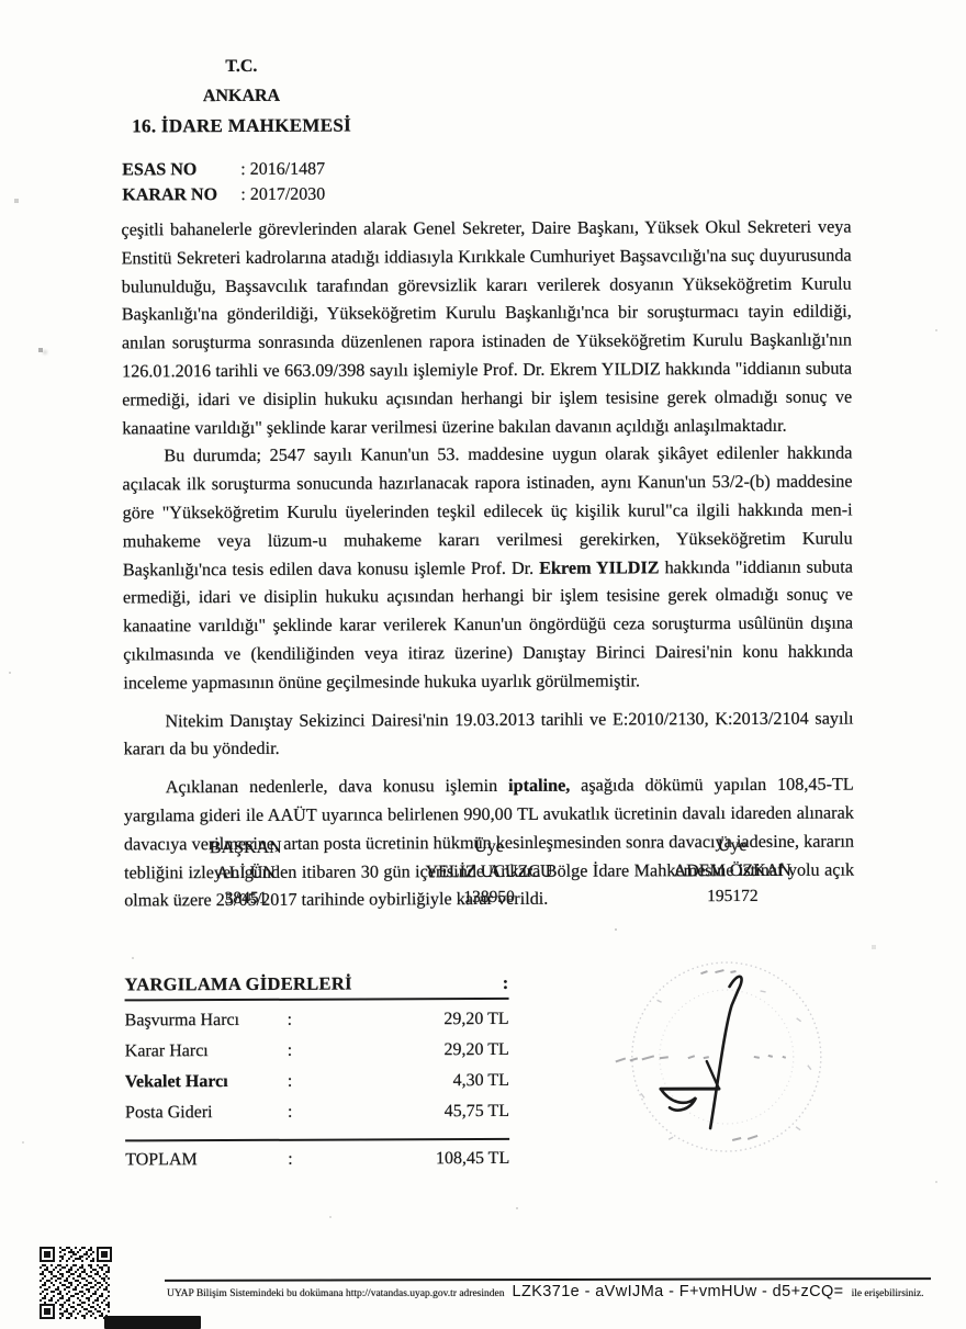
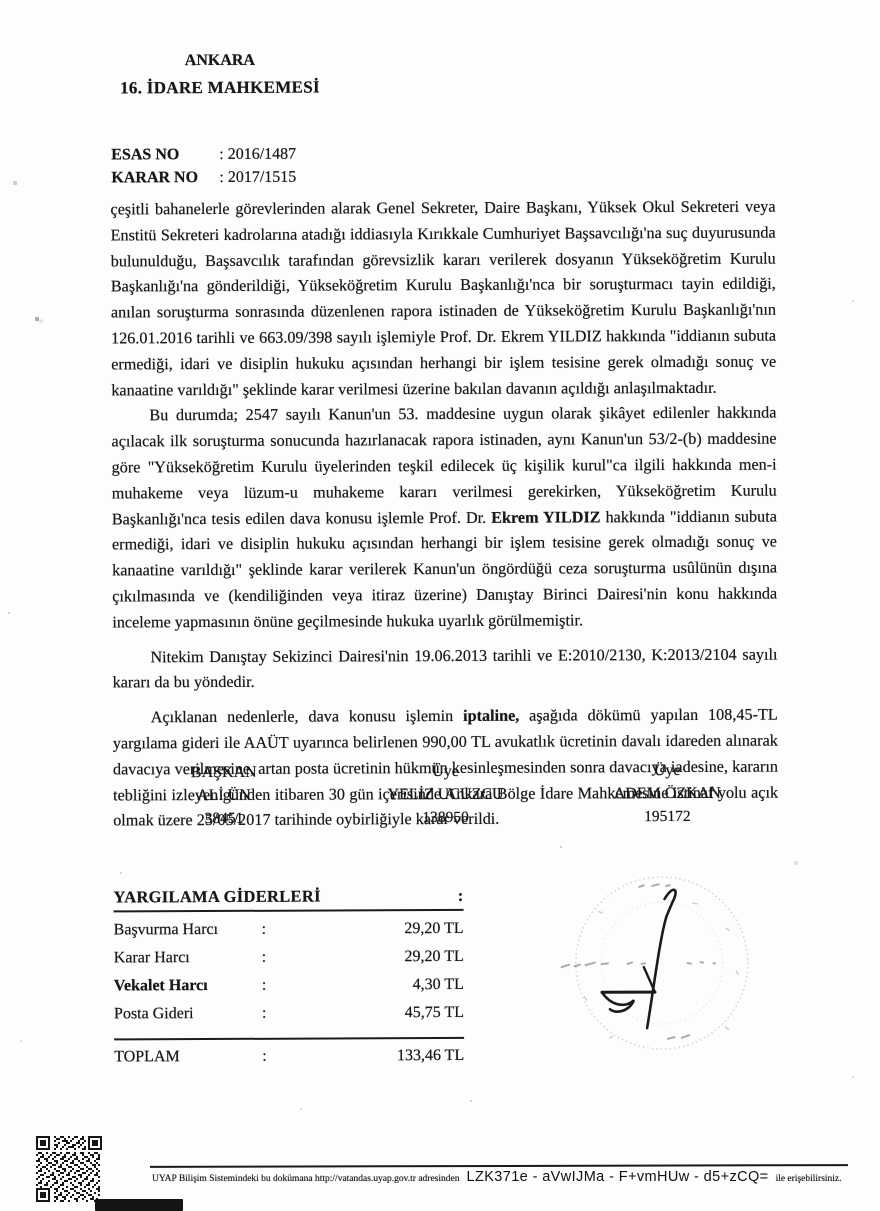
- T.C.
  ANKARA
  16. İDARE MAHKEMESİ
  ESAS NO
  : 2016/1487
  KARAR NO
- : 2017/2030
+ : 2017/1515
  çeşitli bahanelerle görevlerinden alarak Genel Sekreter, Daire Başkanı, Yüksek Okul Sekreteri veya Enstitü Sekreteri kadrolarına atadığı iddiasıyla Kırıkkale Cumhuriyet Başsavcılığı'na suç duyurusunda bulunulduğu, Başsavcılık tarafından görevsizlik kararı verilerek dosyanın Yükseköğretim Kurulu Başkanlığı'na gönderildiği, Yükseköğretim Kurulu Başkanlığı'nca bir soruşturmacı tayin edildiği, anılan soruşturma sonrasında düzenlenen rapora istinaden de Yükseköğretim Kurulu Başkanlığı'nın 126.01.2016 tarihli ve 663.09/398 sayılı işlemiyle Prof. Dr. Ekrem YILDIZ hakkında "iddianın subuta ermediği, idari ve disiplin hukuku açısından herhangi bir işlem tesisine gerek olmadığı sonuç ve kanaatine varıldığı" şeklinde karar verilmesi üzerine bakılan davanın açıldığı anlaşılmaktadır.
  Bu durumda; 2547 sayılı Kanun'un 53. maddesine uygun olarak şikâyet edilenler hakkında açılacak ilk soruşturma sonucunda hazırlanacak rapora istinaden, aynı Kanun'un 53/2-(b) maddesine göre "Yükseköğretim Kurulu üyelerinden teşkil edilecek üç kişilik kurul"ca ilgili hakkında men-i muhakeme veya lüzum-u muhakeme kararı verilmesi gerekirken, Yükseköğretim Kurulu Başkanlığı'nca tesis edilen dava konusu işlemle Prof. Dr. Ekrem YILDIZ hakkında "iddianın subuta ermediği, idari ve disiplin hukuku açısından herhangi bir işlem tesisine gerek olmadığı sonuç ve kanaatine varıldığı" şeklinde karar verilerek Kanun'un öngördüğü ceza soruşturma usûlünün dışına çıkılmasında ve (kendiliğinden veya itiraz üzerine) Danıştay Birinci Dairesi'nin konu hakkında inceleme yapmasının önüne geçilmesinde hukuka uyarlık görülmemiştir.
- Nitekim Danıştay Sekizinci Dairesi'nin 19.03.2013 tarihli ve E:2010/2130, K:2013/2104 sayılı kararı da bu yöndedir.
+ Nitekim Danıştay Sekizinci Dairesi'nin 19.06.2013 tarihli ve E:2010/2130, K:2013/2104 sayılı kararı da bu yöndedir.
  Açıklanan nedenlerle, dava konusu işlemin iptaline, aşağıda dökümü yapılan 108,45-TL yargılama gideri ile AAÜT uyarınca belirlenen 990,00 TL avukatlık ücretinin davalı idareden alınarak davacıya verilmesine, artan posta ücretinin hükmün kesinleşmesinden sonra davacıya iadesine, kararın tebliğini izleyen günden itibaren 30 gün içerisinde Ankara Bölge İdare Mahkemesine istinaf yolu açık olmak üzere 25/05/2017 tarihinde oybirliğiyle karar verildi.
  BAŞKAN
  ALİ ÜN
  38451
  Üye
  YELİZ UCUZCU
  138950
  Üye
  ADEM ÖZKAN
  195172
  YARGILAMA GİDERLERİ
  :
  Başvurma Harcı
  :
  29,20 TL
  Karar Harcı
  :
  29,20 TL
  Vekalet Harcı
  :
  4,30 TL
  Posta Gideri
  :
  45,75 TL
  TOPLAM
  :
- 108,45 TL
+ 133,46 TL
  UYAP Bilişim Sistemindeki bu dokümana http://vatandas.uyap.gov.tr adresinden
  LZK371e - aVwIJMa - F+vmHUw - d5+zCQ=
  ile erişebilirsiniz.
